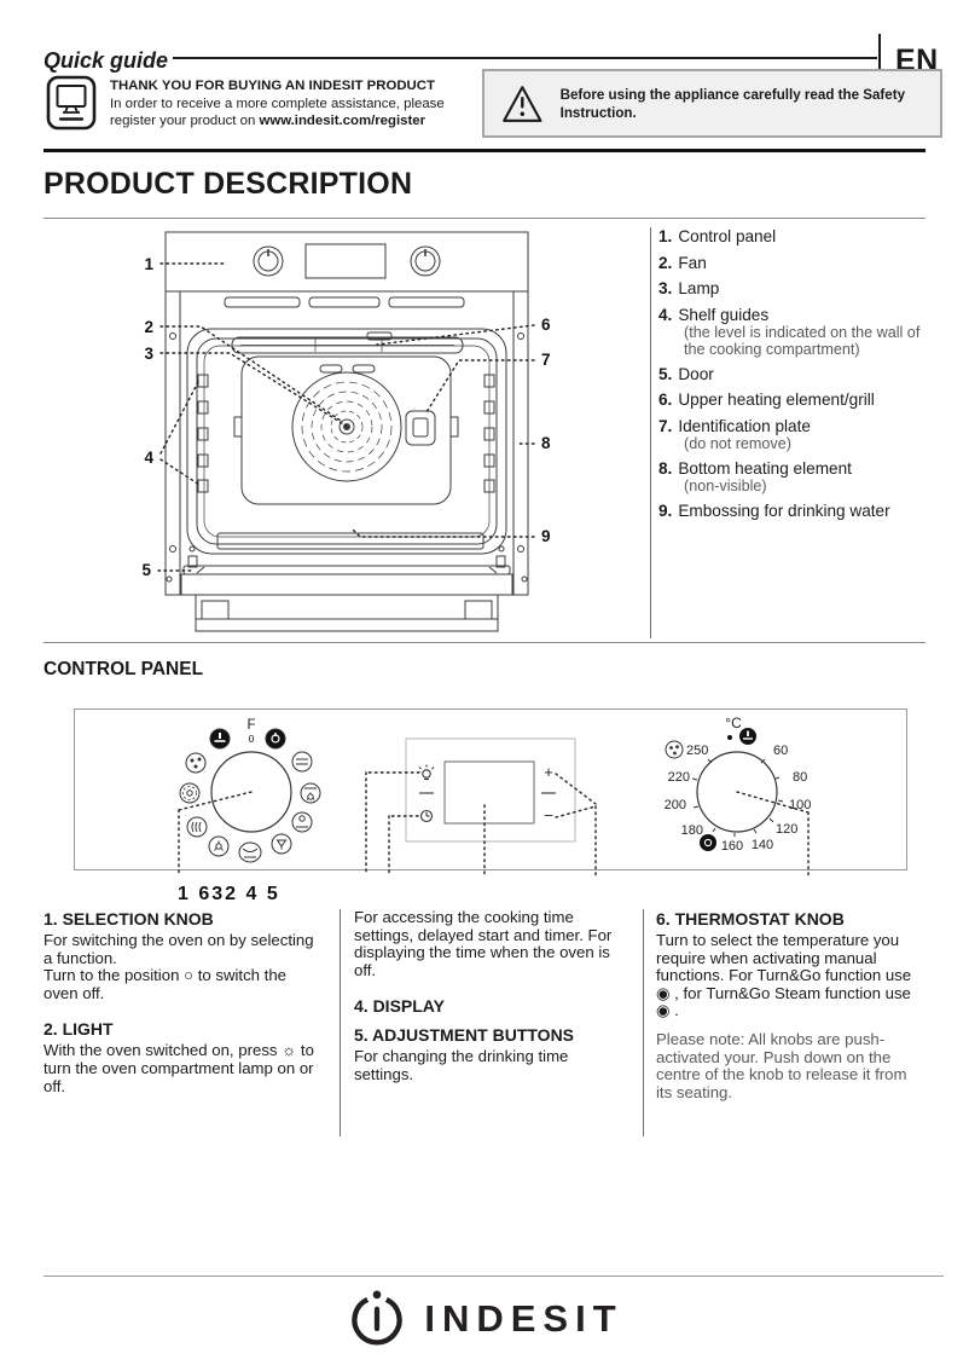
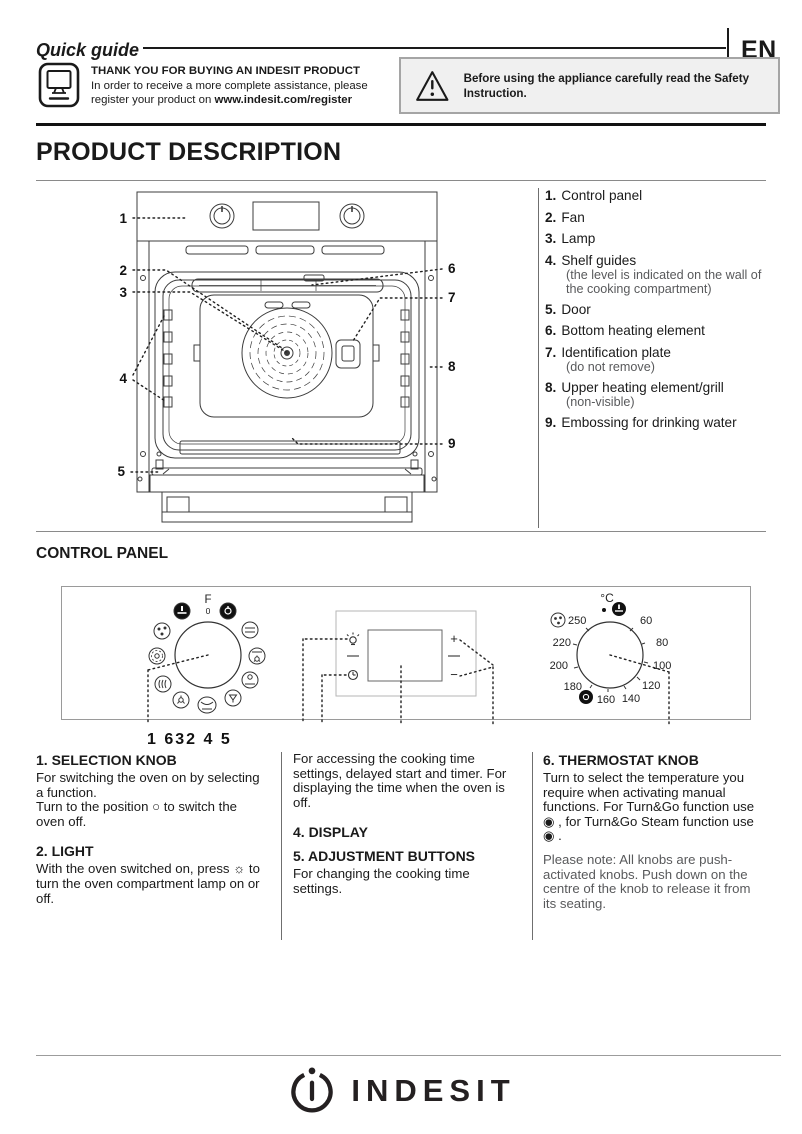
  Quick guide
  EN
  THANK YOU FOR BUYING AN INDESIT PRODUCT
  In order to receive a more complete assistance, please
  register your product on www.indesit.com/register
  Before using the appliance carefully read the Safety Instruction.
  PRODUCT DESCRIPTION
  1
  2
  3
  4
  5
  6
  7
  8
  9
  1. Control panel
  2. Fan
  3. Lamp
  4. Shelf guides
  (the level is indicated on the wall of the cooking compartment)
  5. Door
- 6. Upper heating element/grill
+ 6. Bottom heating element
  7. Identification plate
  (do not remove)
- 8. Bottom heating element
+ 8. Upper heating element/grill
  (non-visible)
  9. Embossing for drinking water
  CONTROL PANEL
  F
  0
  +
  −
  °C
  60
  80
  100
  120
  140
  160
  180
  200
  220
  250
  1 632 4 5
  1. SELECTION KNOB
  For switching the oven on by selecting a function.
  Turn to the position ○ to switch the oven off.
  2. LIGHT
  With the oven switched on, press ☼ to turn the oven compartment lamp on or off.
  For accessing the cooking time settings, delayed start and timer. For displaying the time when the oven is off.
  4. DISPLAY
  5. ADJUSTMENT BUTTONS
- For changing the drinking time settings.
+ For changing the cooking time settings.
  6. THERMOSTAT KNOB
  Turn to select the temperature you require when activating manual functions. For Turn&Go function use ◉ , for Turn&Go Steam function use ◉ .
- Please note: All knobs are push-activated your. Push down on the centre of the knob to release it from its seating.
+ Please note: All knobs are push-activated knobs. Push down on the centre of the knob to release it from its seating.
  INDESIT
